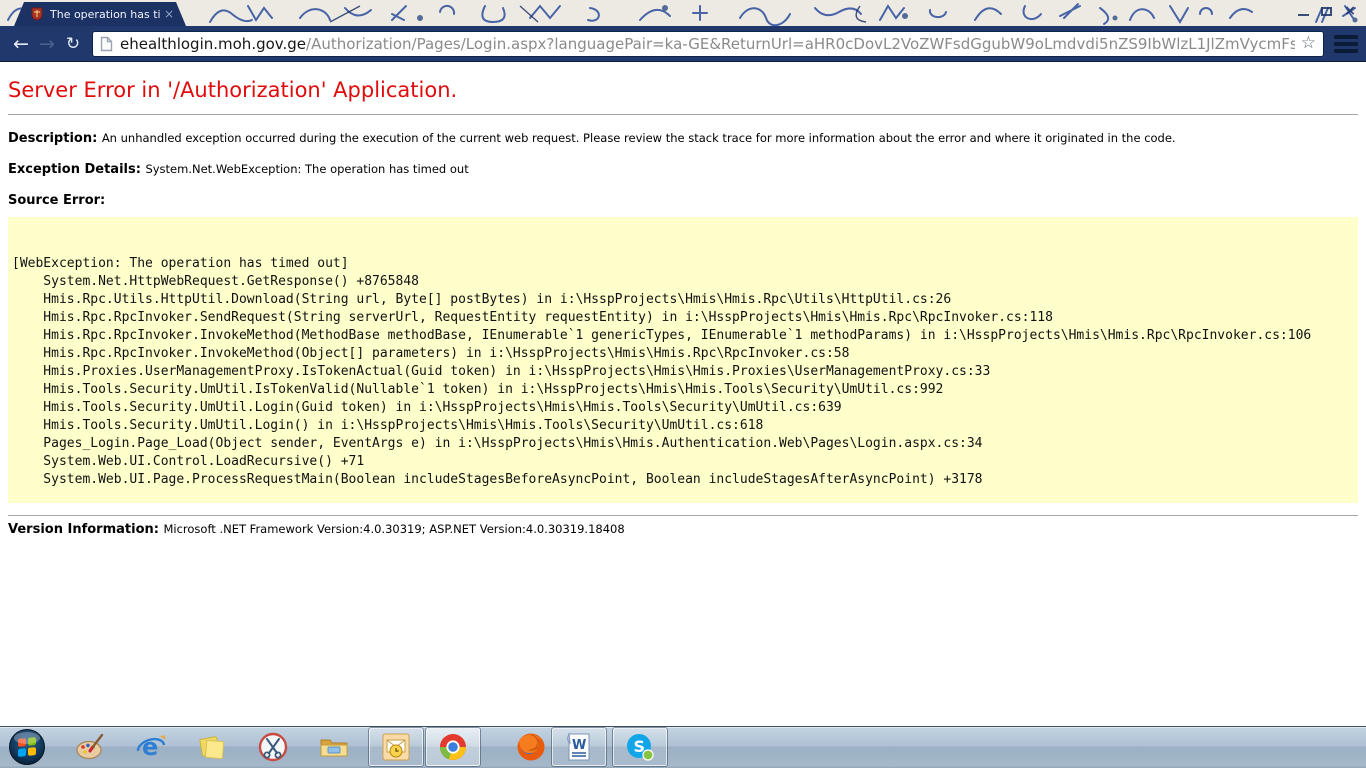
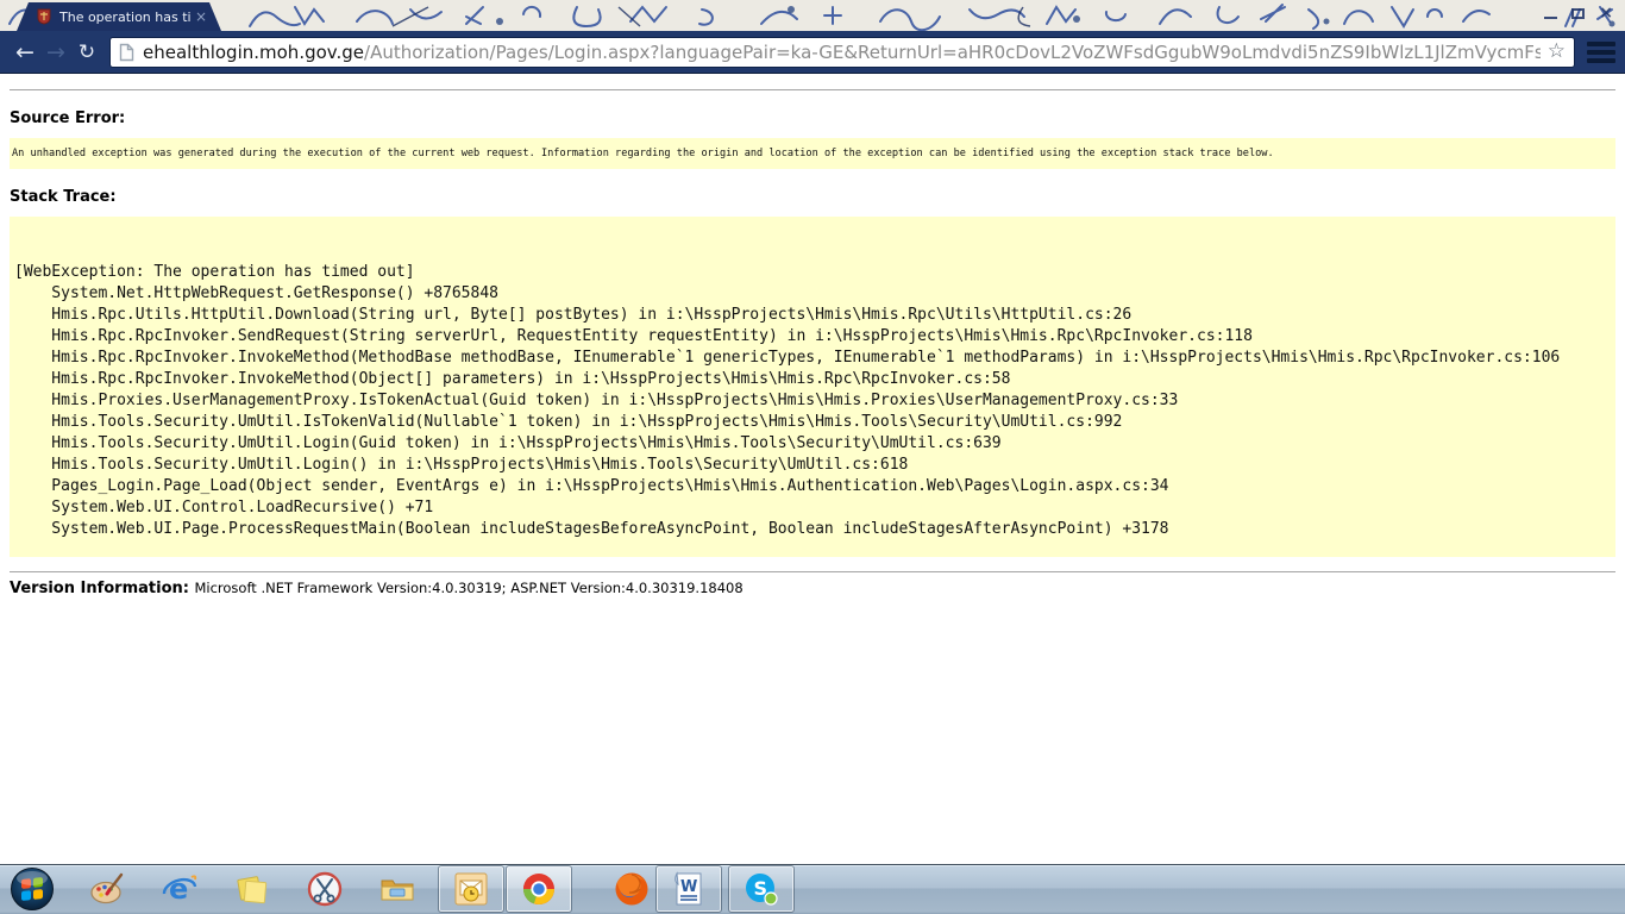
  ×
  The operation has ti
  ×
  ←
  →
  ↻
  ehealthlogin.moh.gov.ge/Authorization/Pages/Login.aspx?languagePair=ka-GE&ReturnUrl=aHR0cDovL2VoZWFsdGgubW9oLmdvdi5nZS9IbWlzL1JlZmVycmFs
  ☆
- Server Error in '/Authorization' Application.
- Description: An unhandled exception occurred during the execution of the current web request. Please review the stack trace for more information about the error and where it originated in the code.
- Exception Details: System.Net.WebException: The operation has timed out
  Source Error:
+ An unhandled exception was generated during the execution of the current web request. Information regarding the origin and location of the exception can be identified using the exception stack trace below.
+ Stack Trace:
  [WebException: The operation has timed out]
  System.Net.HttpWebRequest.GetResponse() +8765848
  Hmis.Rpc.Utils.HttpUtil.Download(String url, Byte[] postBytes) in i:\HsspProjects\Hmis\Hmis.Rpc\Utils\HttpUtil.cs:26
  Hmis.Rpc.RpcInvoker.SendRequest(String serverUrl, RequestEntity requestEntity) in i:\HsspProjects\Hmis\Hmis.Rpc\RpcInvoker.cs:118
  Hmis.Rpc.RpcInvoker.InvokeMethod(MethodBase methodBase, IEnumerable`1 genericTypes, IEnumerable`1 methodParams) in i:\HsspProjects\Hmis\Hmis.Rpc\RpcInvoker.cs:106
  Hmis.Rpc.RpcInvoker.InvokeMethod(Object[] parameters) in i:\HsspProjects\Hmis\Hmis.Rpc\RpcInvoker.cs:58
  Hmis.Proxies.UserManagementProxy.IsTokenActual(Guid token) in i:\HsspProjects\Hmis\Hmis.Proxies\UserManagementProxy.cs:33
  Hmis.Tools.Security.UmUtil.IsTokenValid(Nullable`1 token) in i:\HsspProjects\Hmis\Hmis.Tools\Security\UmUtil.cs:992
  Hmis.Tools.Security.UmUtil.Login(Guid token) in i:\HsspProjects\Hmis\Hmis.Tools\Security\UmUtil.cs:639
  Hmis.Tools.Security.UmUtil.Login() in i:\HsspProjects\Hmis\Hmis.Tools\Security\UmUtil.cs:618
  Pages_Login.Page_Load(Object sender, EventArgs e) in i:\HsspProjects\Hmis\Hmis.Authentication.Web\Pages\Login.aspx.cs:34
  System.Web.UI.Control.LoadRecursive() +71
  System.Web.UI.Page.ProcessRequestMain(Boolean includeStagesBeforeAsyncPoint, Boolean includeStagesAfterAsyncPoint) +3178
  Version Information: Microsoft .NET Framework Version:4.0.30319; ASP.NET Version:4.0.30319.18408
  e
  W
  S
